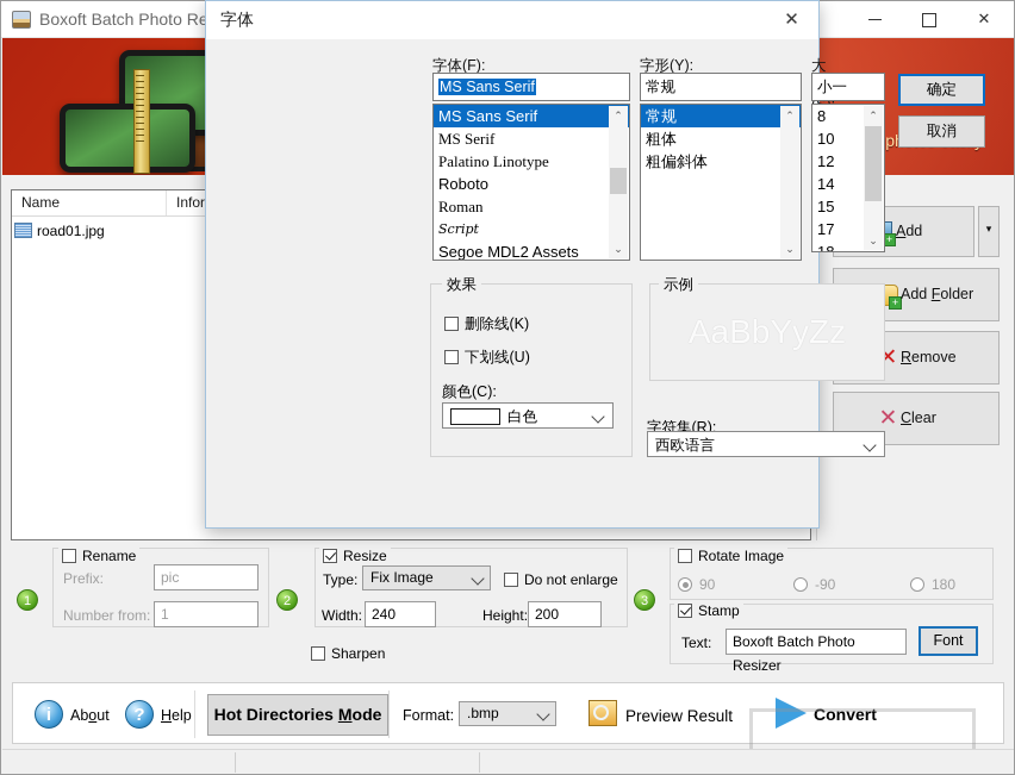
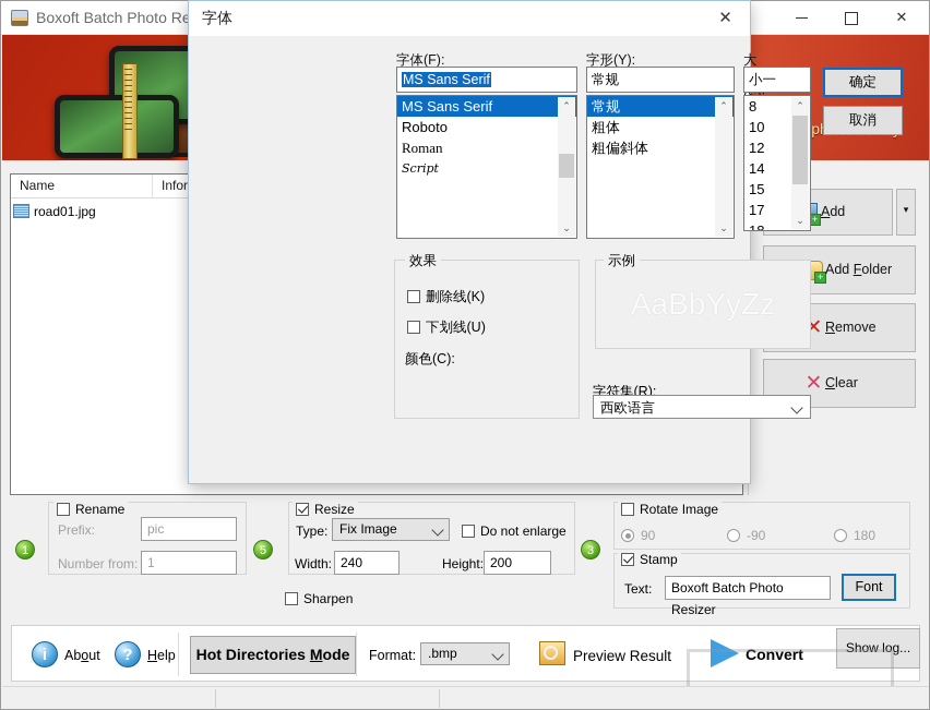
  Boxoft Batch Photo Re
  ✕
  Name
  Infor
  road01.jpg
  +
  Add
  ▾
  +
  Add Folder
  ✕
  Remove
  ✕
  Clear
  1
- 2
+ 5
  3
  Rename
  Prefix:
  pic
  Number from:
  1
  Resize
  Type:
  Fix Image
  Do not enlarge
  Width:
  240
  Height:
  200
  Sharpen
  Rotate Image
  90
  -90
  180
  Stamp
  Text:
  Boxoft Batch Photo Resizer
  Font
  i
  About
  ?
  Help
  Hot Directories Mode
  Format:
  .bmp
  Preview Result
  Convert
+ Show log...
  字体
  ✕
  字体(F):
  MS Sans Serif
  MS Sans Serif
- MS Serif
- Palatino Linotype
  Roboto
  Roman
  Script
- Segoe MDL2 Assets
  ⌃
  ⌄
  字形(Y):
  常规
  常规
  粗体
  粗偏斜体
  ⌃
  ⌄
  小一
  8
  10
  12
  14
  15
  17
  18
  ⌃
  ⌄
  确定
  取消
  效果
  删除线(K)
  下划线(U)
  颜色(C):
- 白色
  示例
  AaBbYyZz
  字符集(R):
  西欧语言
